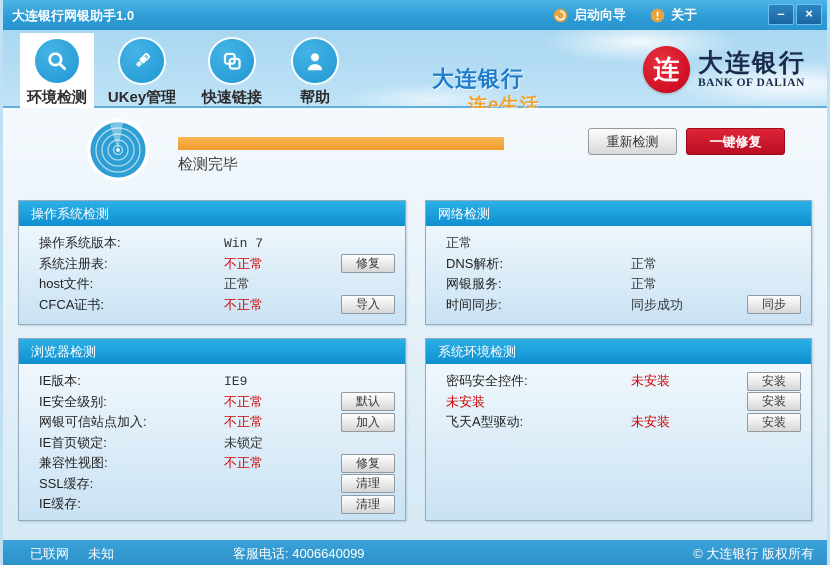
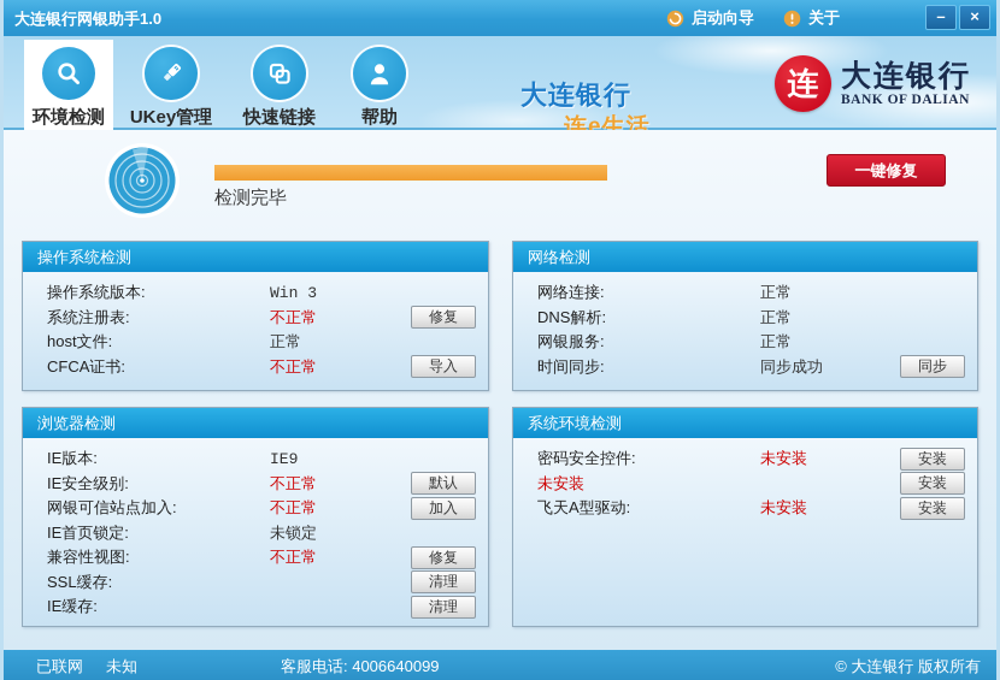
  大连银行网银助手1.0
  启动向导
  关于
  –
  ×
  环境检测
  UKey管理
  快速链接
  帮助
  大连银行
  连e生活
  连
  大连银行
  BANK OF DALIAN
  检测完毕
- 重新检测
  一键修复
  操作系统检测
  操作系统版本:
- Win 7
+ Win 3
  系统注册表:
  不正常
  修复
  host文件:
  正常
  CFCA证书:
  不正常
  导入
  网络检测
+ 网络连接:
  正常
  DNS解析:
  正常
  网银服务:
  正常
  时间同步:
  同步成功
  同步
  浏览器检测
  IE版本:
  IE9
  IE安全级别:
  不正常
  默认
  网银可信站点加入:
  不正常
  加入
  IE首页锁定:
  未锁定
  兼容性视图:
  不正常
  修复
  SSL缓存:
  清理
  IE缓存:
  清理
  系统环境检测
  密码安全控件:
  未安装
  安装
  未安装
  安装
  飞天A型驱动:
  未安装
  安装
  已联网
  未知
  客服电话: 4006640099
  © 大连银行 版权所有
